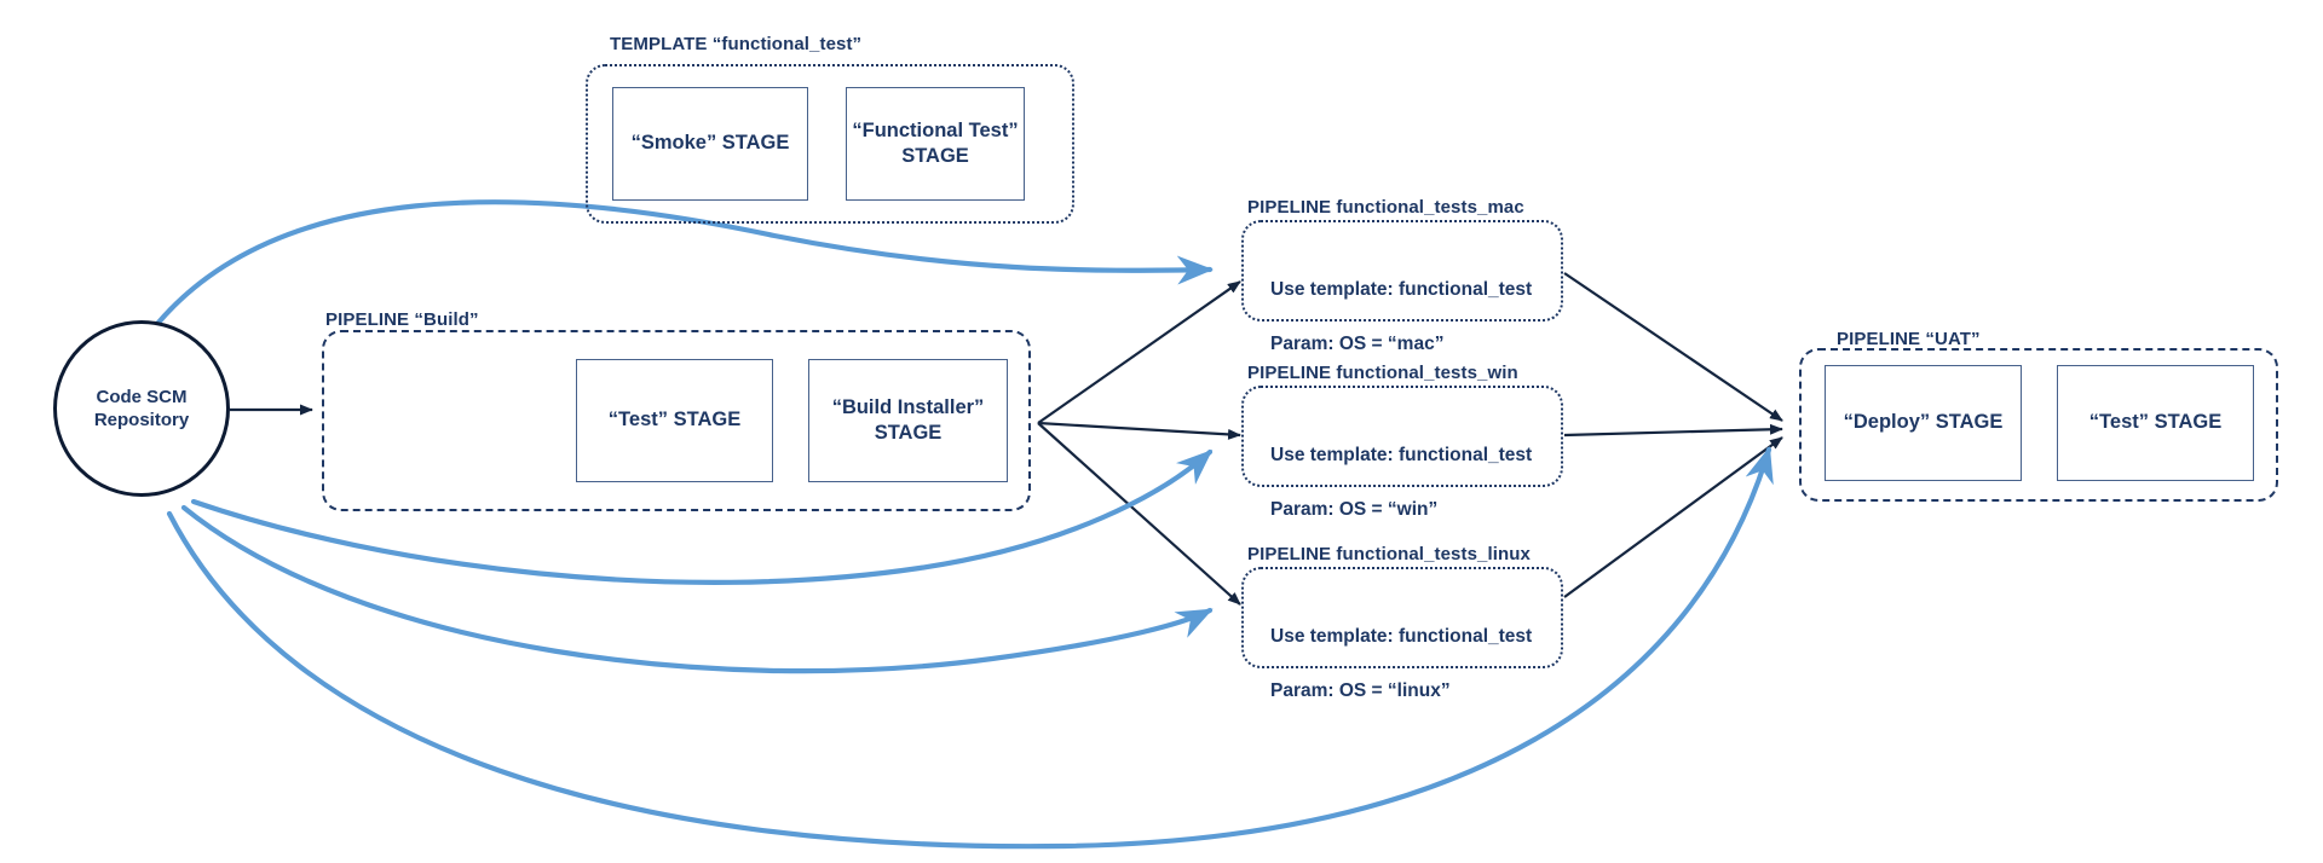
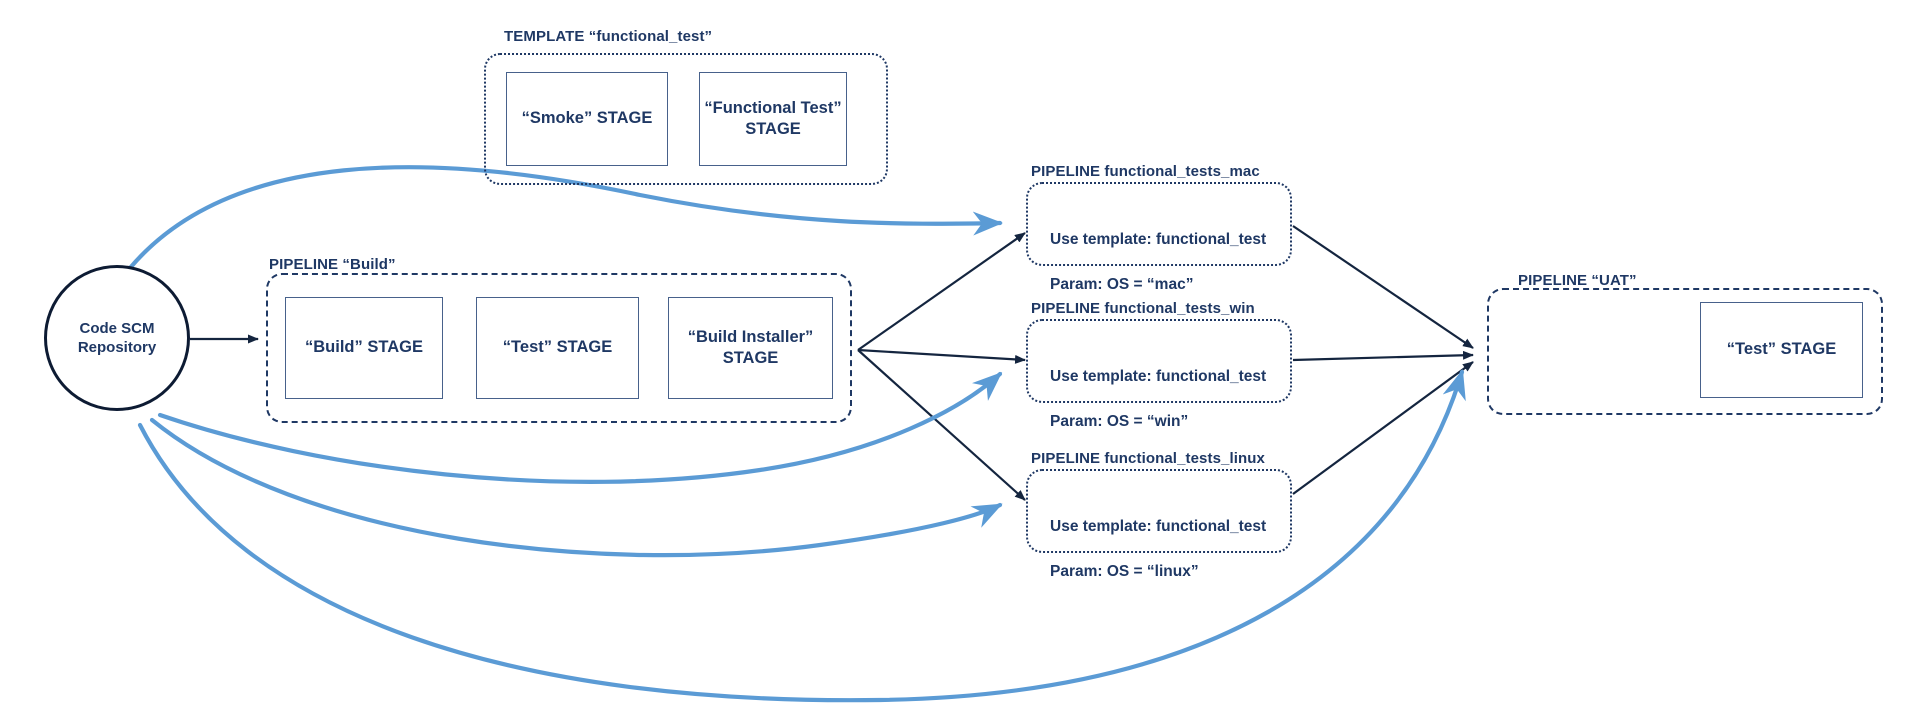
  Code SCM
  Repository
  TEMPLATE “functional_test”
  “Smoke” STAGE
  “Functional Test”
  STAGE
  PIPELINE “Build”
+ “Build” STAGE
  “Test” STAGE
  “Build Installer”
  STAGE
  PIPELINE functional_tests_mac
  Use template: functional_test
  Param: OS = “mac”
  PIPELINE functional_tests_win
  Use template: functional_test
  Param: OS = “win”
  PIPELINE functional_tests_linux
  Use template: functional_test
  Param: OS = “linux”
  PIPELINE “UAT”
- “Deploy” STAGE
  “Test” STAGE
